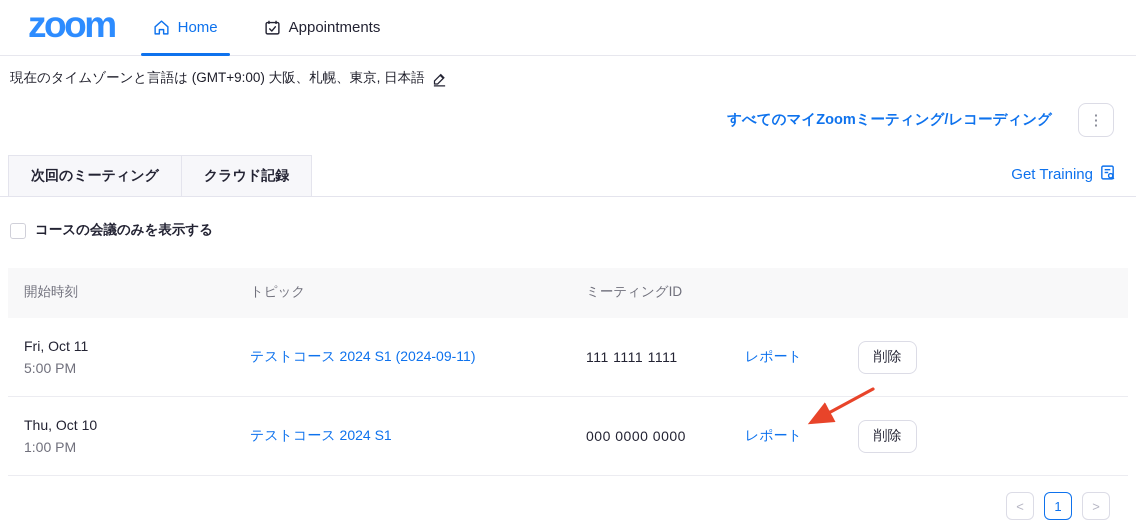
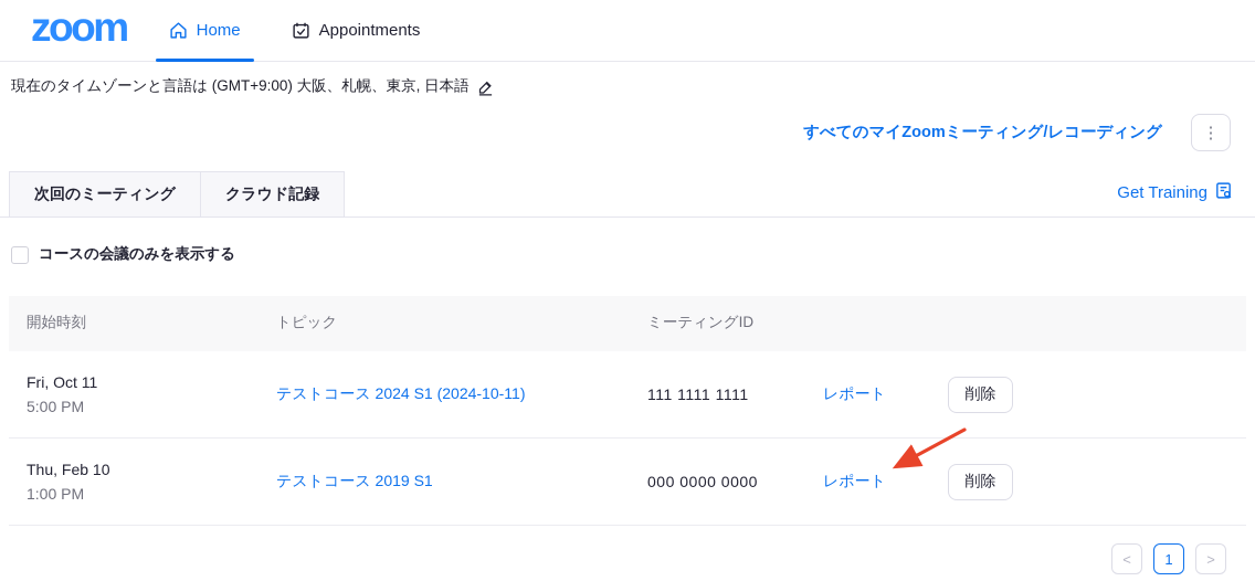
  zoom
  Home
  Appointments
  現在のタイムゾーンと言語は (GMT+9:00) 大阪、札幌、東京, 日本語
  すべてのマイZoomミーティング/レコーディング
  ⋮
  次回のミーティング
  クラウド記録
  Get Training
  コースの会議のみを表示する
  開始時刻
  トピック
  ミーティングID
  Fri, Oct 11
  5:00 PM
- テストコース 2024 S1 (2024-09-11)
+ テストコース 2024 S1 (2024-10-11)
  111 1111 1111
  レポート
  削除
- Thu, Oct 10
+ Thu, Feb 10
  1:00 PM
- テストコース 2024 S1
+ テストコース 2019 S1
  000 0000 0000
  レポート
  削除
  <
  1
  >
